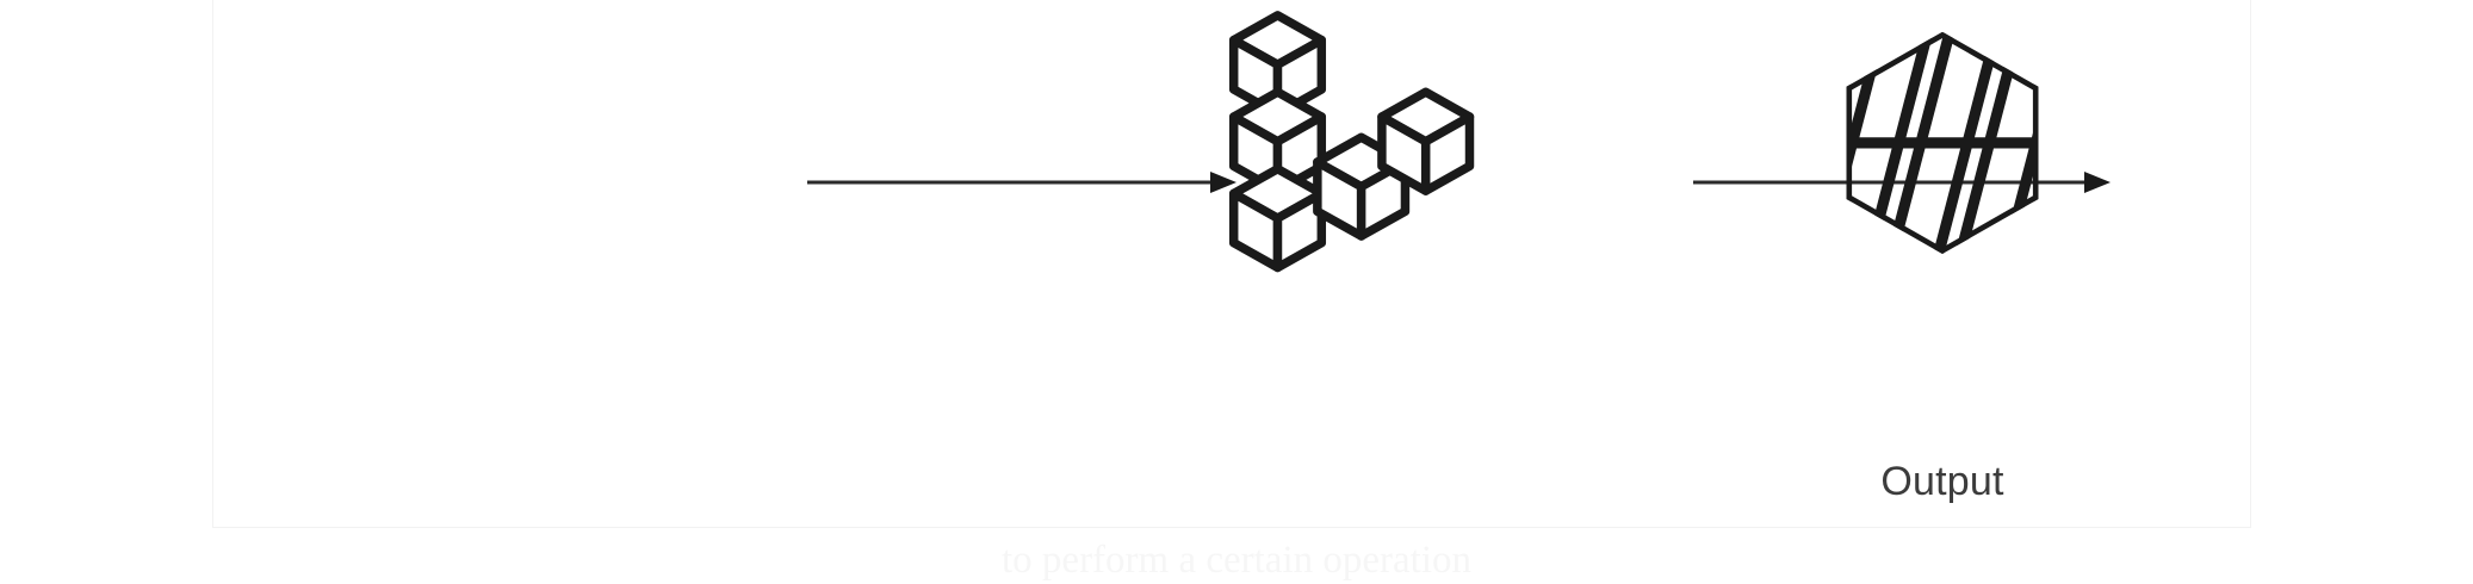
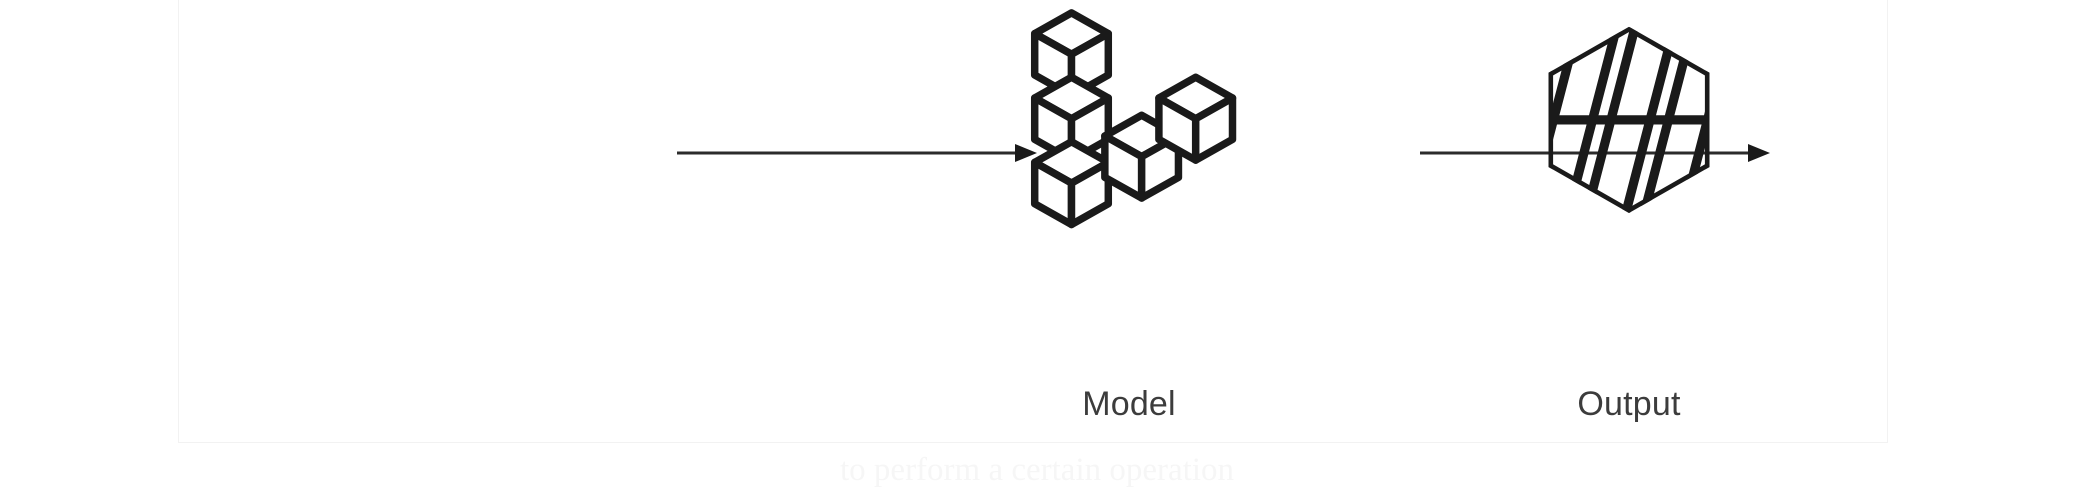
+ Model
  Output
